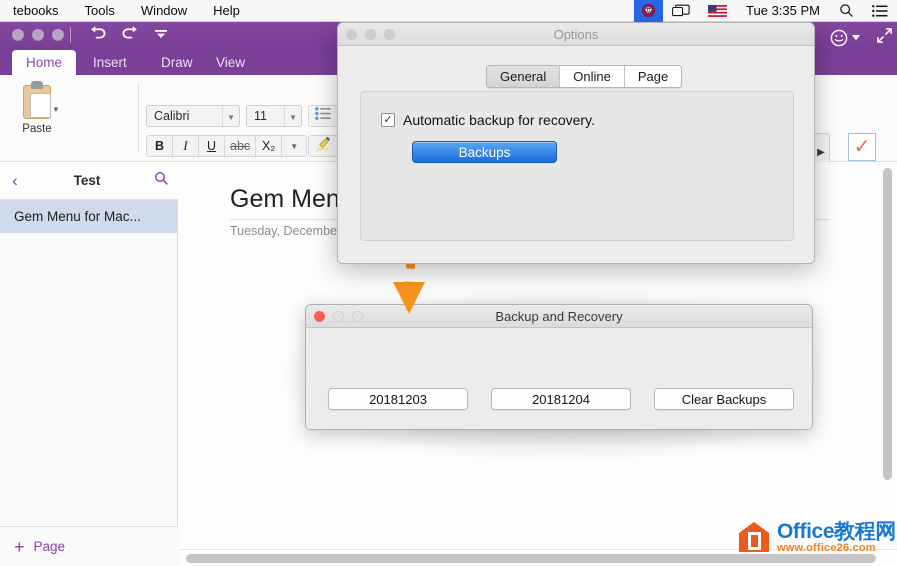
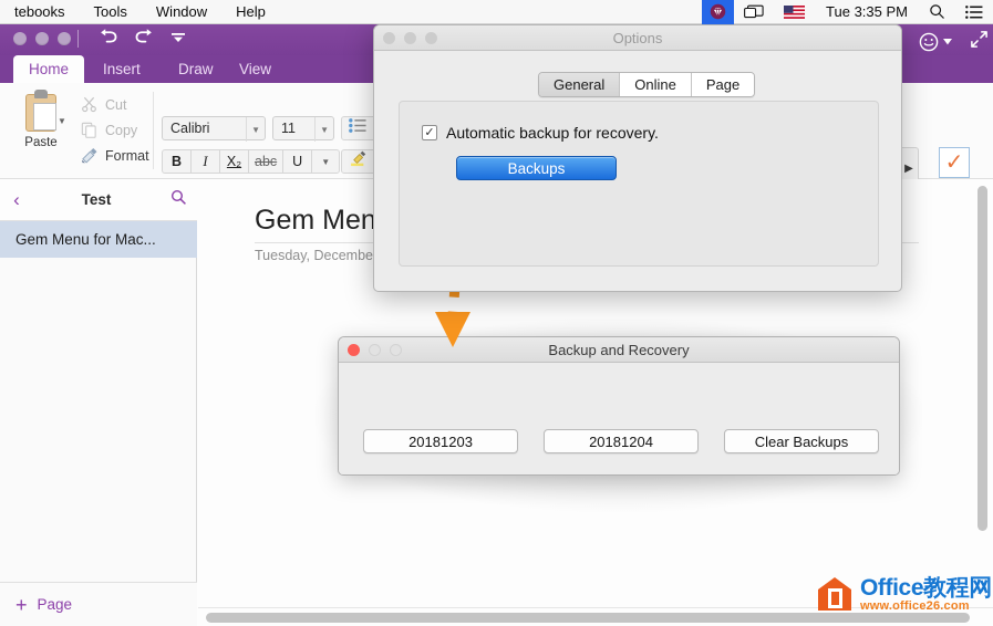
  tebooks
  Tools
  Window
  Help
  Tue 3:35 PM
  Home
  Insert
  Draw
  View
  Paste
  ▼
+ Cut
+ Copy
+ Format
  Calibri
  ▼
  11
  ▼
  B
  I
- U
+ X₂
  abc
- X₂
+ U
  ▼
  ▶
  ✓
  ‹
  Test
  Gem Menu for Mac...
  +
  Page
  Gem Men
  Tuesday, Decembe
  Office教程网
  www.office26.com
  Options
  General
  Online
  Page
  ✓
  Automatic backup for recovery.
  Backups
  Backup and Recovery
  20181203
  20181204
  Clear Backups
